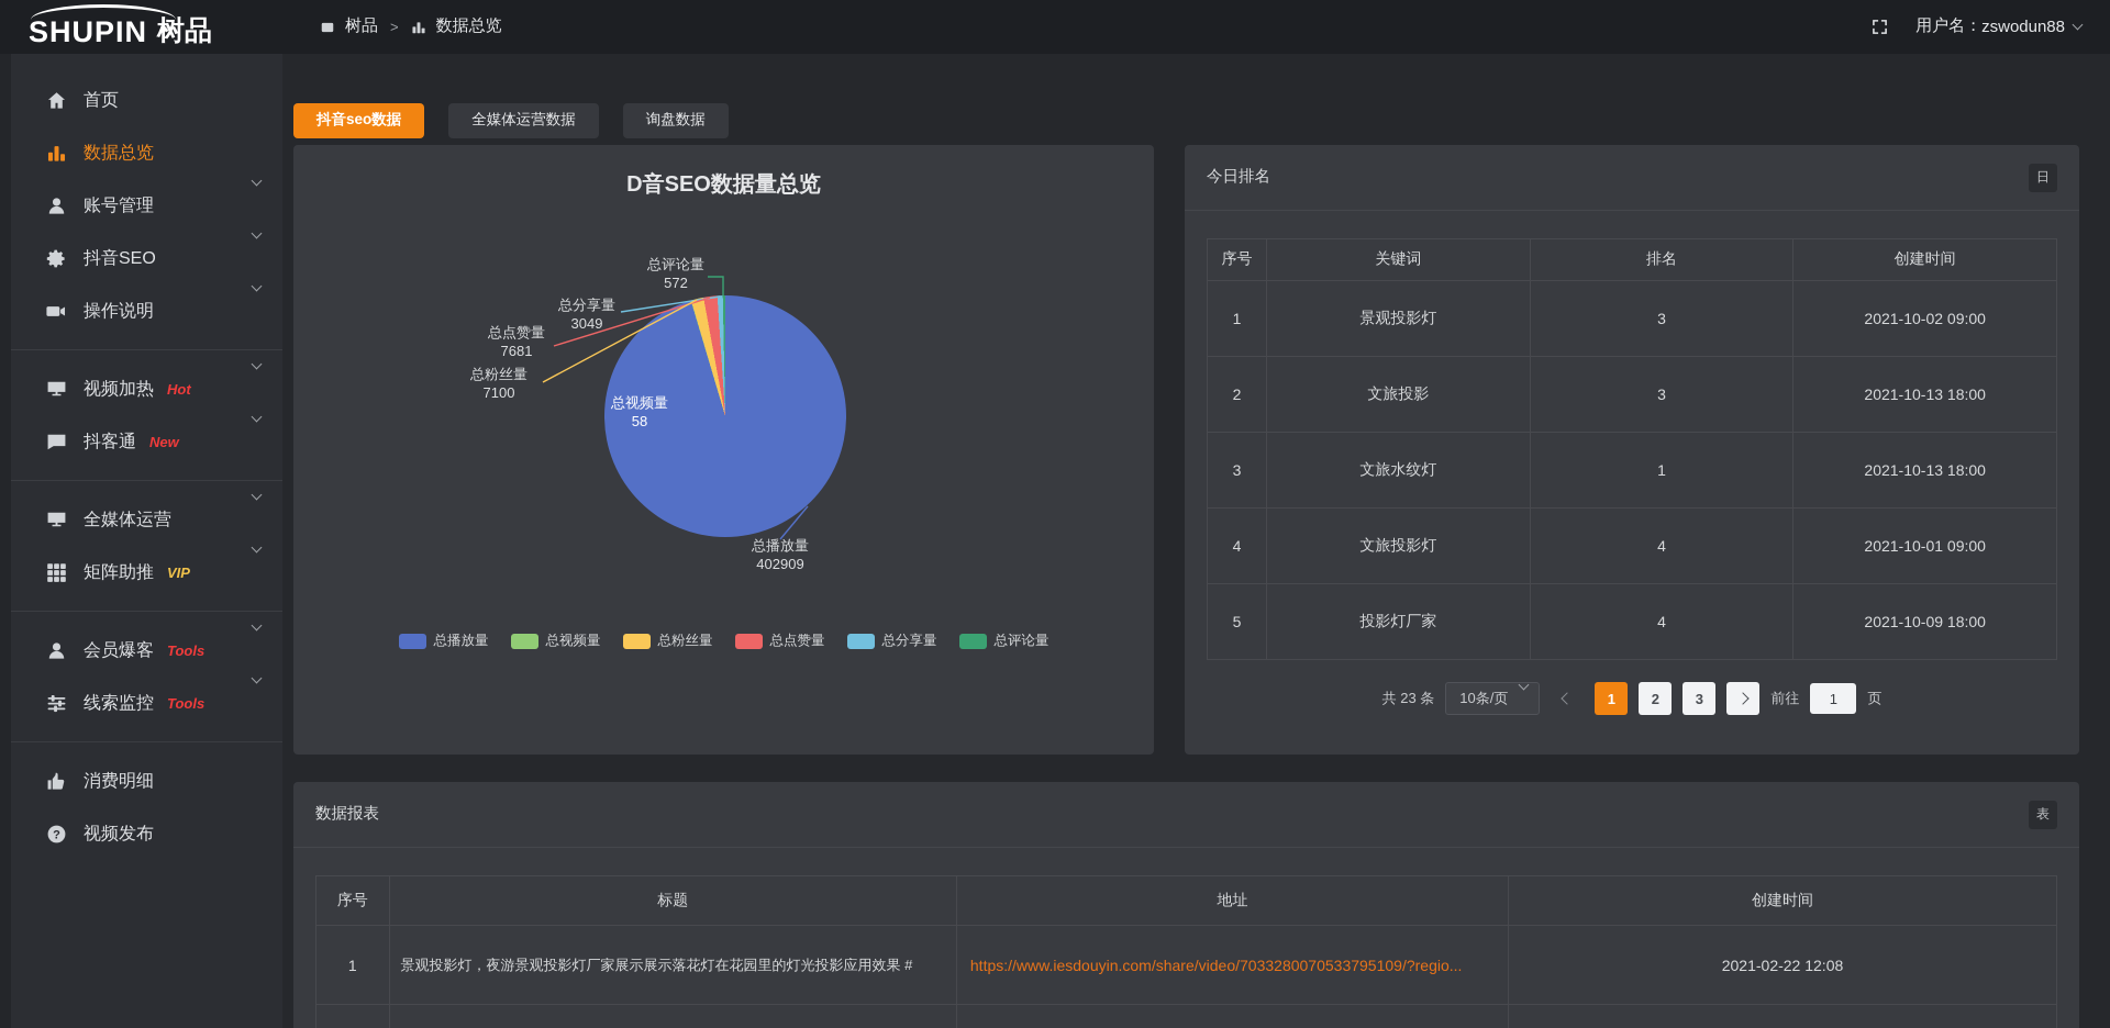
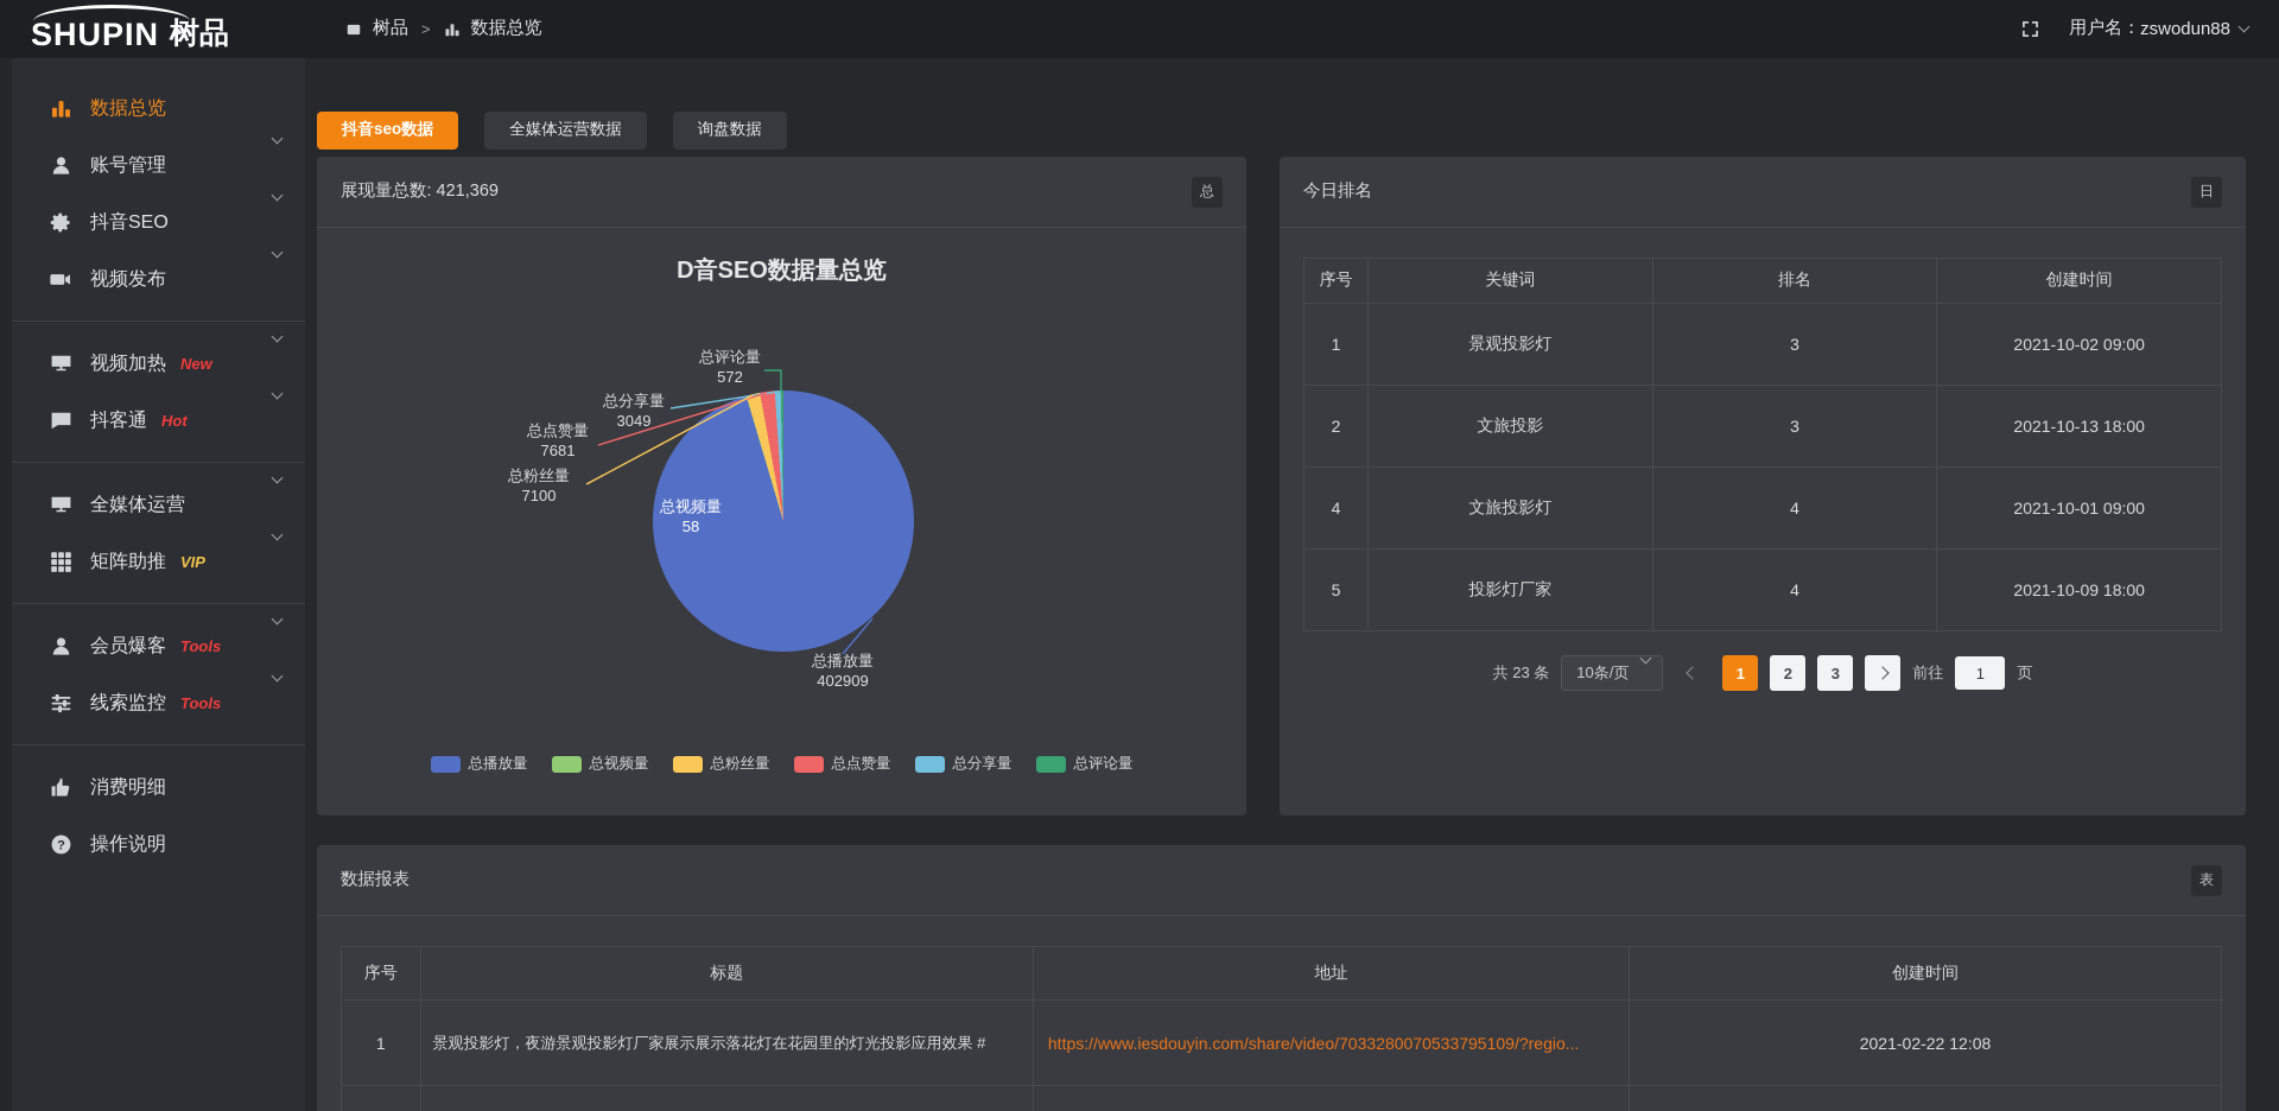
  SHUPIN
  树品
  树品
  >
  数据总览
  用户名：
  zswodun88
- 首页
  数据总览
  账号管理
  抖音SEO
- 操作说明
+ 视频发布
  视频加热
- Hot
+ New
  抖客通
- New
+ Hot
  全媒体运营
  矩阵助推
  VIP
  会员爆客
  Tools
  线索监控
  Tools
  消费明细
  ?
- 视频发布
+ 操作说明
  抖音seo数据
  全媒体运营数据
  询盘数据
+ 展现量总数: 421,369
+ 总
  D音SEO数据量总览
  总评论量
  572
  总分享量
  3049
  总点赞量
  7681
  总粉丝量
  7100
  总视频量
  58
  总播放量
  402909
  总播放量
  总视频量
  总粉丝量
  总点赞量
  总分享量
  总评论量
  今日排名
  日
  序号	关键词	排名	创建时间
  1	景观投影灯	3	2021-10-02 09:00
  2	文旅投影	3	2021-10-13 18:00
- 3	文旅水纹灯	1	2021-10-13 18:00
  4	文旅投影灯	4	2021-10-01 09:00
  5	投影灯厂家	4	2021-10-09 18:00
  共 23 条
  10条/页
  1
  2
  3
  前往
  1
  页
  数据报表
  表
  序号	标题	地址	创建时间
  1	景观投影灯，夜游景观投影灯厂家展示展示落花灯在花园里的灯光投影应用效果 #	https://www.iesdouyin.com/share/video/7033280070533795109/?regio...	2021-02-22 12:08
